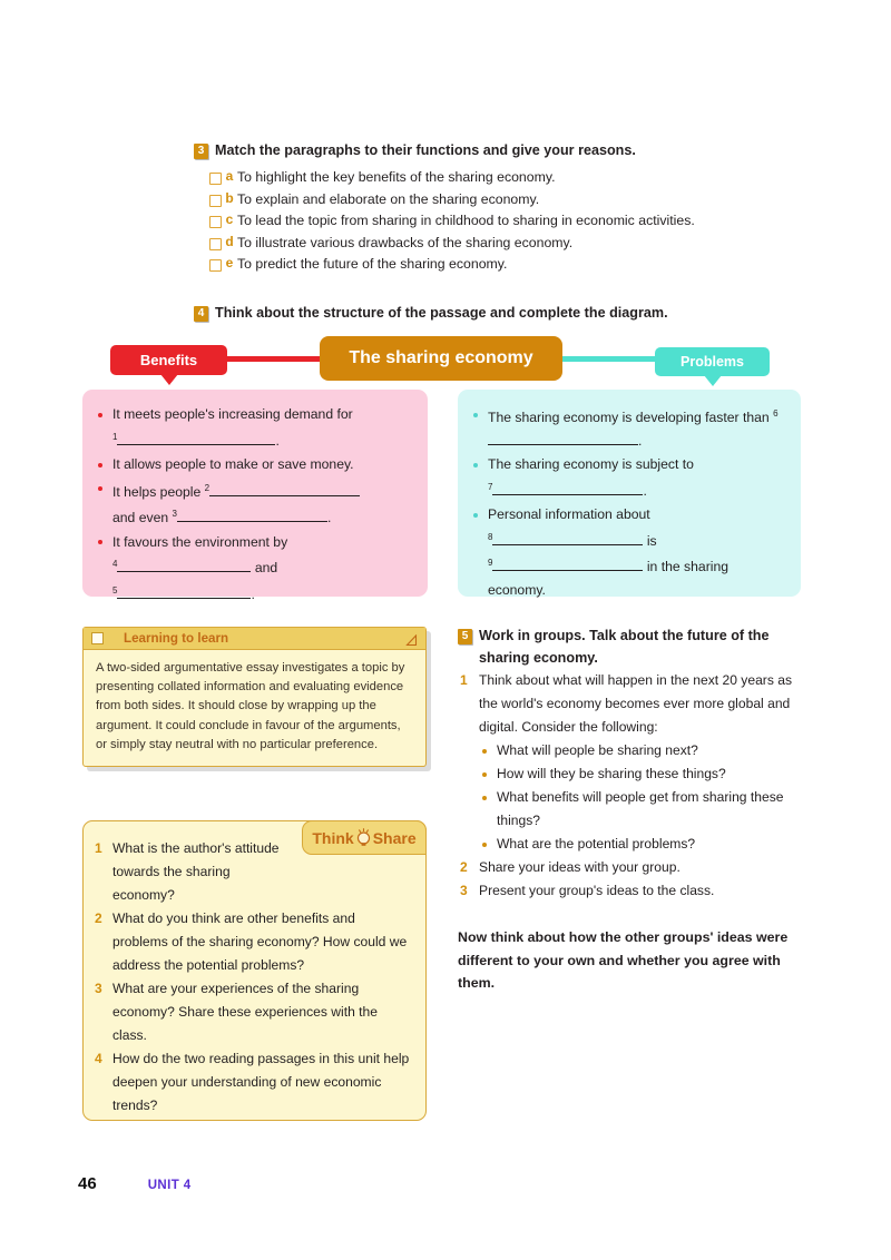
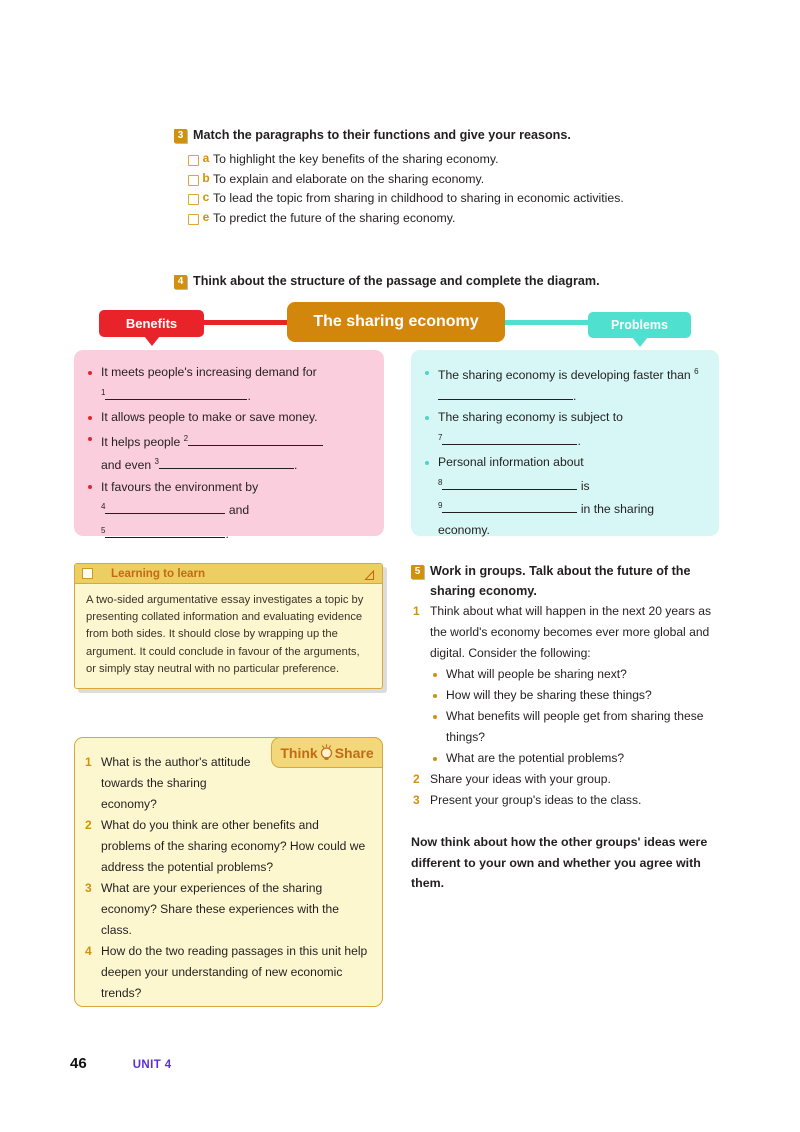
  3 Match the paragraphs to their functions and give your reasons.
  a
  To highlight the key benefits of the sharing economy.
  b
  To explain and elaborate on the sharing economy.
  c
  To lead the topic from sharing in childhood to sharing in economic activities.
- d
- To illustrate various drawbacks of the sharing economy.
  e
  To predict the future of the sharing economy.
  4 Think about the structure of the passage and complete the diagram.
  Benefits
  The sharing economy
  Problems
  It meets people's increasing demand for
  1 .
  It allows people to make or save money.
  It helps people 2
  and even 3 .
  It favours the environment by
  4 and
  5 .
  The sharing economy is developing faster than 6.
  The sharing economy is subject to
  7 .
  Personal information about
  8 is
  9 in the sharing economy.
  Learning to learn
  A two-sided argumentative essay investigates a topic by presenting collated information and evaluating evidence from both sides. It should close by wrapping up the argument. It could conclude in favour of the arguments, or simply stay neutral with no particular preference.
  Think
  Share
  1
  What is the author's attitude towards the sharing economy?
  2
  What do you think are other benefits and problems of the sharing economy? How could we address the potential problems?
  3
  What are your experiences of the sharing economy? Share these experiences with the class.
  4
  How do the two reading passages in this unit help deepen your understanding of new economic trends?
  5
  Work in groups. Talk about the future of the sharing economy.
  1
  Think about what will happen in the next 20 years as the world's economy becomes ever more global and digital. Consider the following:
  What will people be sharing next?
  How will they be sharing these things?
  What benefits will people get from sharing these things?
  What are the potential problems?
  2
  Share your ideas with your group.
  3
  Present your group's ideas to the class.
  Now think about how the other groups' ideas were different to your own and whether you agree with them.
  46
  UNIT 4
